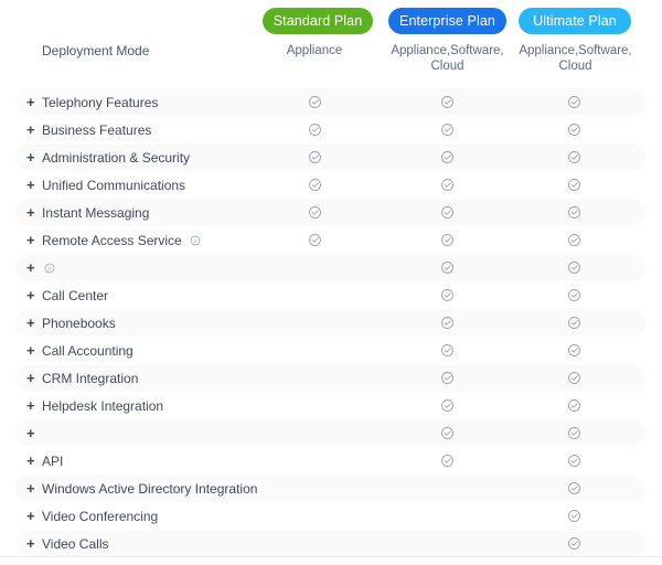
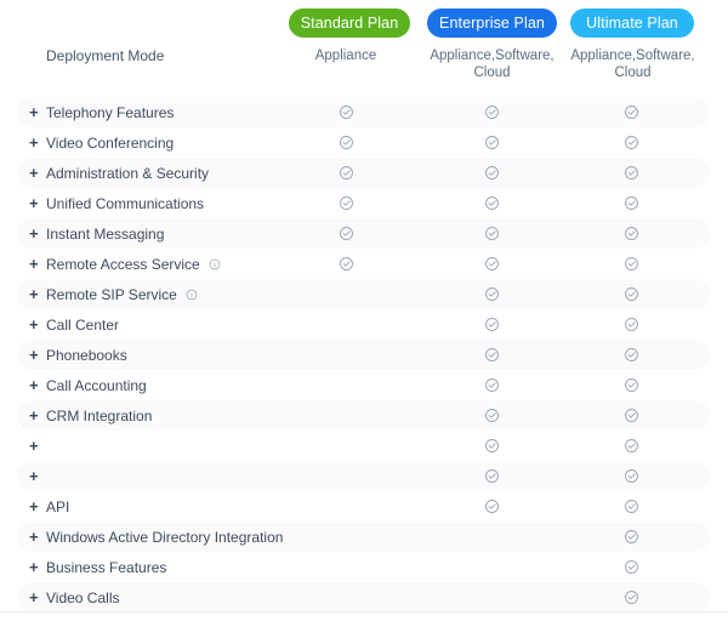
  Standard Plan
  Enterprise Plan
  Ultimate Plan
  Deployment Mode
  Appliance
  Appliance,Software, Cloud
  Appliance,Software, Cloud
  +
  Telephony Features
  +
- Business Features
+ Video Conferencing
  +
  Administration & Security
  +
  Unified Communications
  +
  Instant Messaging
  +
  Remote Access Service
  +
+ Remote SIP Service
  +
  Call Center
  +
  Phonebooks
  +
  Call Accounting
  +
  CRM Integration
  +
- Helpdesk Integration
  +
  +
  API
  +
  Windows Active Directory Integration
  +
- Video Conferencing
+ Business Features
  +
  Video Calls
